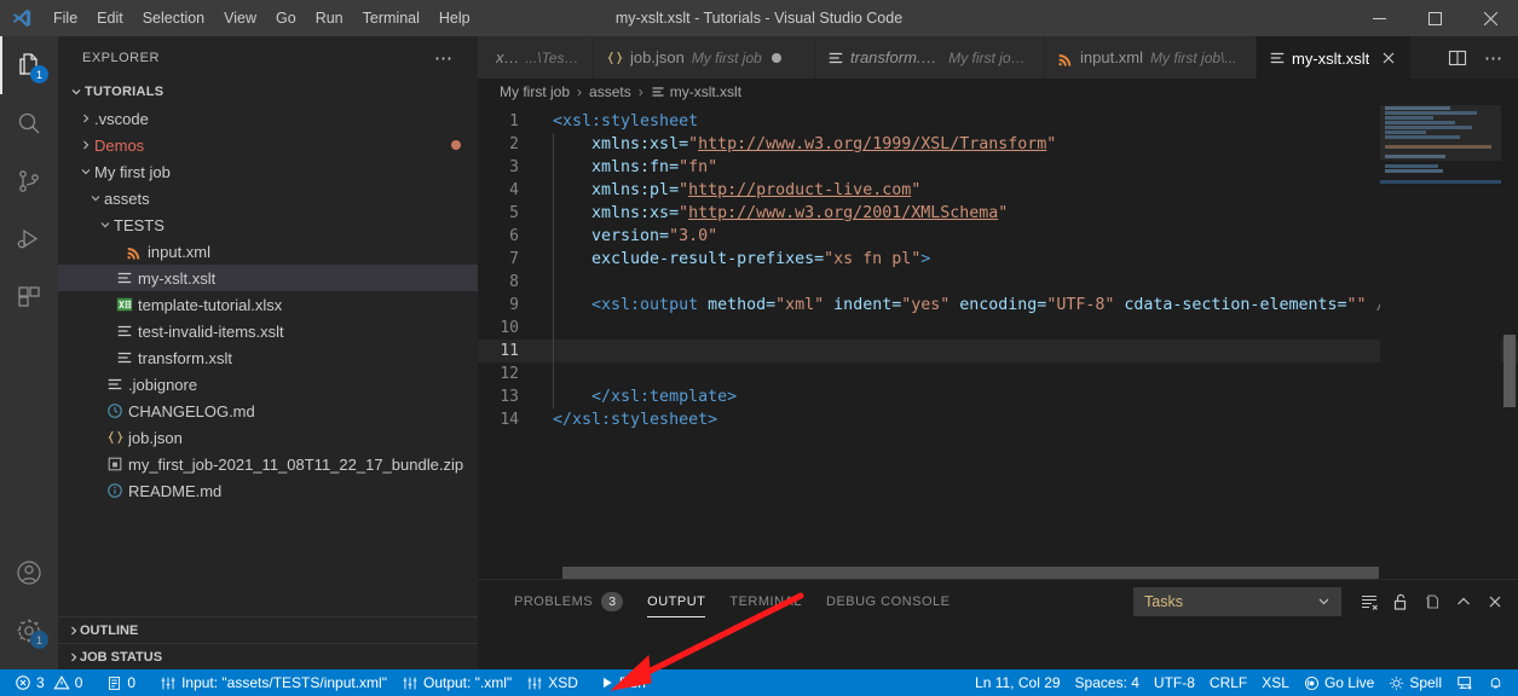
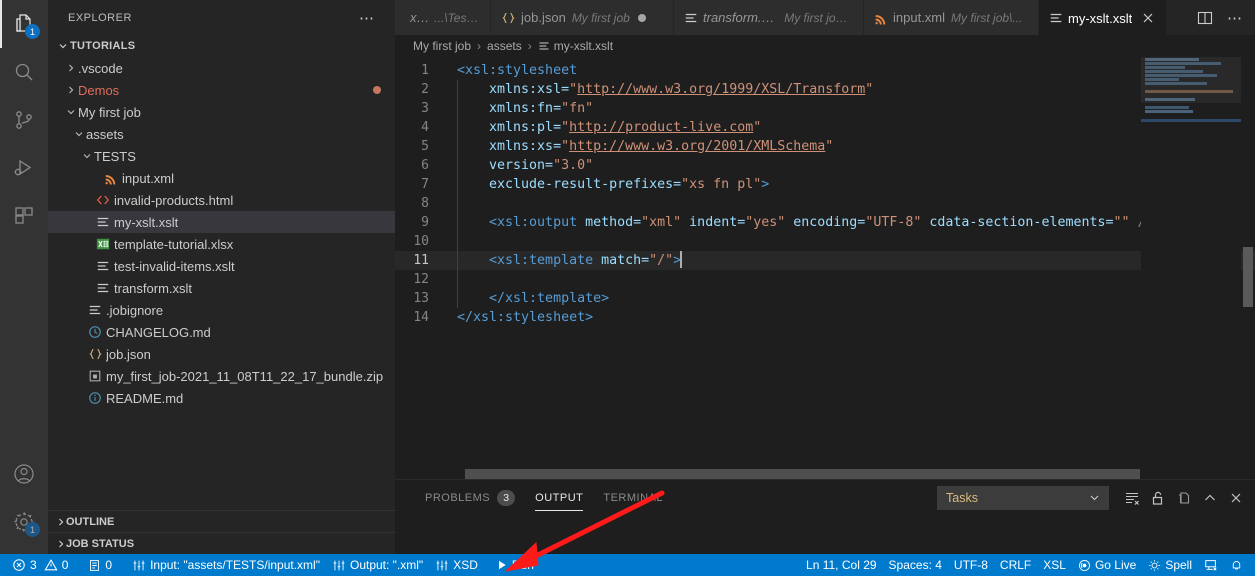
- File
- Edit
- Selection
- View
- Go
- Run
- Terminal
- Help
- my-xslt.xslt - Tutorials - Visual Studio Code
  1
  1
  EXPLORER
  ⋯
  TUTORIALS
  .vscode
  Demos
  My first job
  assets
  TESTS
  input.xml
+ invalid-products.html
  my-xslt.xslt
  template-tutorial.xlsx
  test-invalid-items.xslt
  transform.xslt
  .jobignore
  CHANGELOG.md
  job.json
  my_first_job-2021_11_08T11_22_17_bundle.zip
  README.md
  OUTLINE
  JOB STATUS
  xslt
  ...\Test\..
  job.json
  My first job
  transform.xsl
  My first job\..
  input.xml
  My first job\...
  my-xslt.xslt
  ⋯
  My first job
  ›
  assets
  ›
  my-xslt.xslt
  1
  <xsl:stylesheet
  2
  xmlns:xsl="http://www.w3.org/1999/XSL/Transform"
  3
  xmlns:fn="fn"
  4
  xmlns:pl="http://product-live.com"
  5
  xmlns:xs="http://www.w3.org/2001/XMLSchema"
  6
  version="3.0"
  7
  exclude-result-prefixes="xs fn pl">
  8
  9
  <xsl:output method="xml" indent="yes" encoding="UTF-8" cdata-section-elements=""
  10
  11
+ <xsl:template match="/">
  12
  13
  </xsl:template>
  14
  </xsl:stylesheet>
  PROBLEMS
  3
  OUTPUT
  TERMINL
- DEBUG CONSOLE
  Tasks
  3
  0
  0
  Input: "assets/TESTS/input.xml"
  Output: ".xml"
  XSD
  Ln 11, Col 29
  Spaces: 4
  UTF-8
  CRLF
  XSL
  Go Live
  Spell
